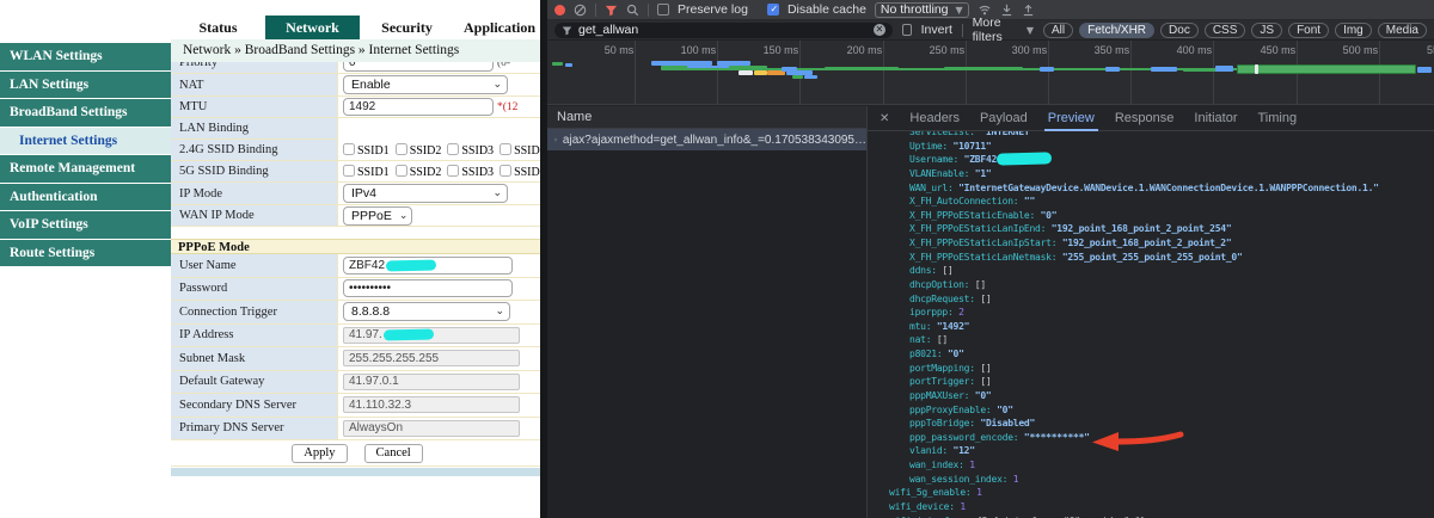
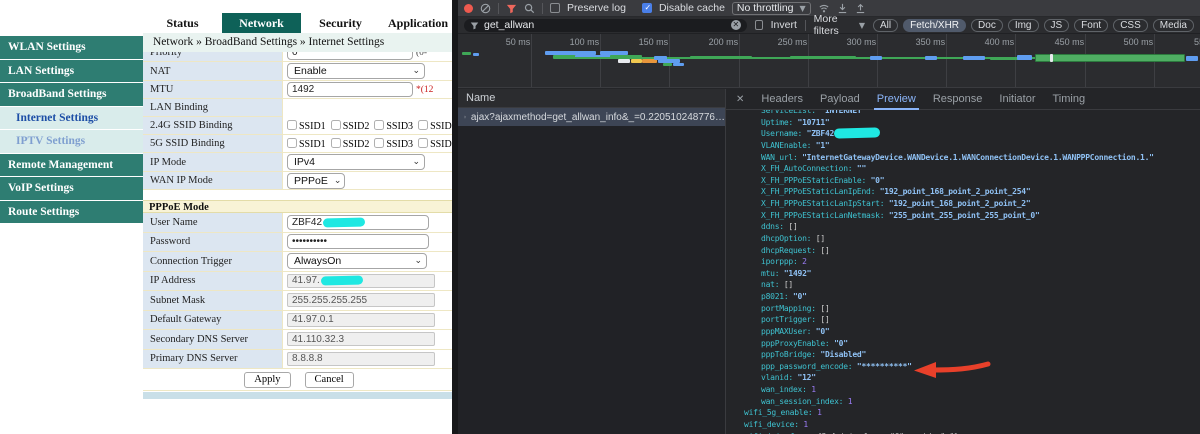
  Status
  Network
  Security
  Application
  Network » BroadBand Settings » Internet Settings
  WLAN Settings
  LAN Settings
  BroadBand Settings
  Internet Settings
+ IPTV Settings
  Remote Management
- Authentication
  VoIP Settings
  Route Settings
  Priority
  0
  (0-
  NAT
  Enable
  ⌄
  MTU
  1492
  *(12
  LAN Binding
  2.4G SSID Binding
  SSID1
  SSID2
  SSID3
  SSID
  5G SSID Binding
  SSID1
  SSID2
  SSID3
  SSID
  IP Mode
  IPv4
  ⌄
  WAN IP Mode
  PPPoE
  ⌄
  PPPoE Mode
  User Name
  ZBF42
  Password
  ••••••••••
  Connection Trigger
- 8.8.8.8
+ AlwaysOn
  ⌄
  IP Address
  41.97.
  Subnet Mask
  255.255.255.255
  Default Gateway
  41.97.0.1
  Secondary DNS Server
  41.110.32.3
  Primary DNS Server
- AlwaysOn
+ 8.8.8.8
  Apply
  Cancel
  Preserve log
  Disable cache
  No throttling
  ▼
  get_allwan
  ✕
  Invert
  More filters
  ▼
  All
  Fetch/XHR
  Doc
- CSS
+ Img
  JS
  Font
- Img
+ CSS
  Media
  50 ms
  100 ms
  150 ms
  200 ms
  250 ms
  300 ms
  350 ms
  400 ms
  450 ms
  500 ms
  Name
- ajax?ajaxmethod=get_allwan_info&_=0.170538343095…
+ ajax?ajaxmethod=get_allwan_info&_=0.220510248776…
  ✕
  Headers
  Payload
  Preview
  Response
  Initiator
  Timing
  ServiceList: "INTERNET"
  Uptime: "10711"
  Username: "ZBF42
  VLANEnable: "1"
  WAN_url: "InternetGatewayDevice.WANDevice.1.WANConnectionDevice.1.WANPPPConnection.1."
  X_FH_AutoConnection: ""
  X_FH_PPPoEStaticEnable: "0"
  X_FH_PPPoEStaticLanIpEnd: "192_point_168_point_2_point_254"
  X_FH_PPPoEStaticLanIpStart: "192_point_168_point_2_point_2"
  X_FH_PPPoEStaticLanNetmask: "255_point_255_point_255_point_0"
  ddns: []
  dhcpOption: []
  dhcpRequest: []
  iporppp: 2
  mtu: "1492"
  nat: []
  p8021: "0"
  portMapping: []
  portTrigger: []
  pppMAXUser: "0"
  pppProxyEnable: "0"
  pppToBridge: "Disabled"
  ppp_password_encode: "**********"
  vlanid: "12"
  wan_index: 1
  wan_session_index: 1
  wifi_5g_enable: 1
  wifi_device: 1
